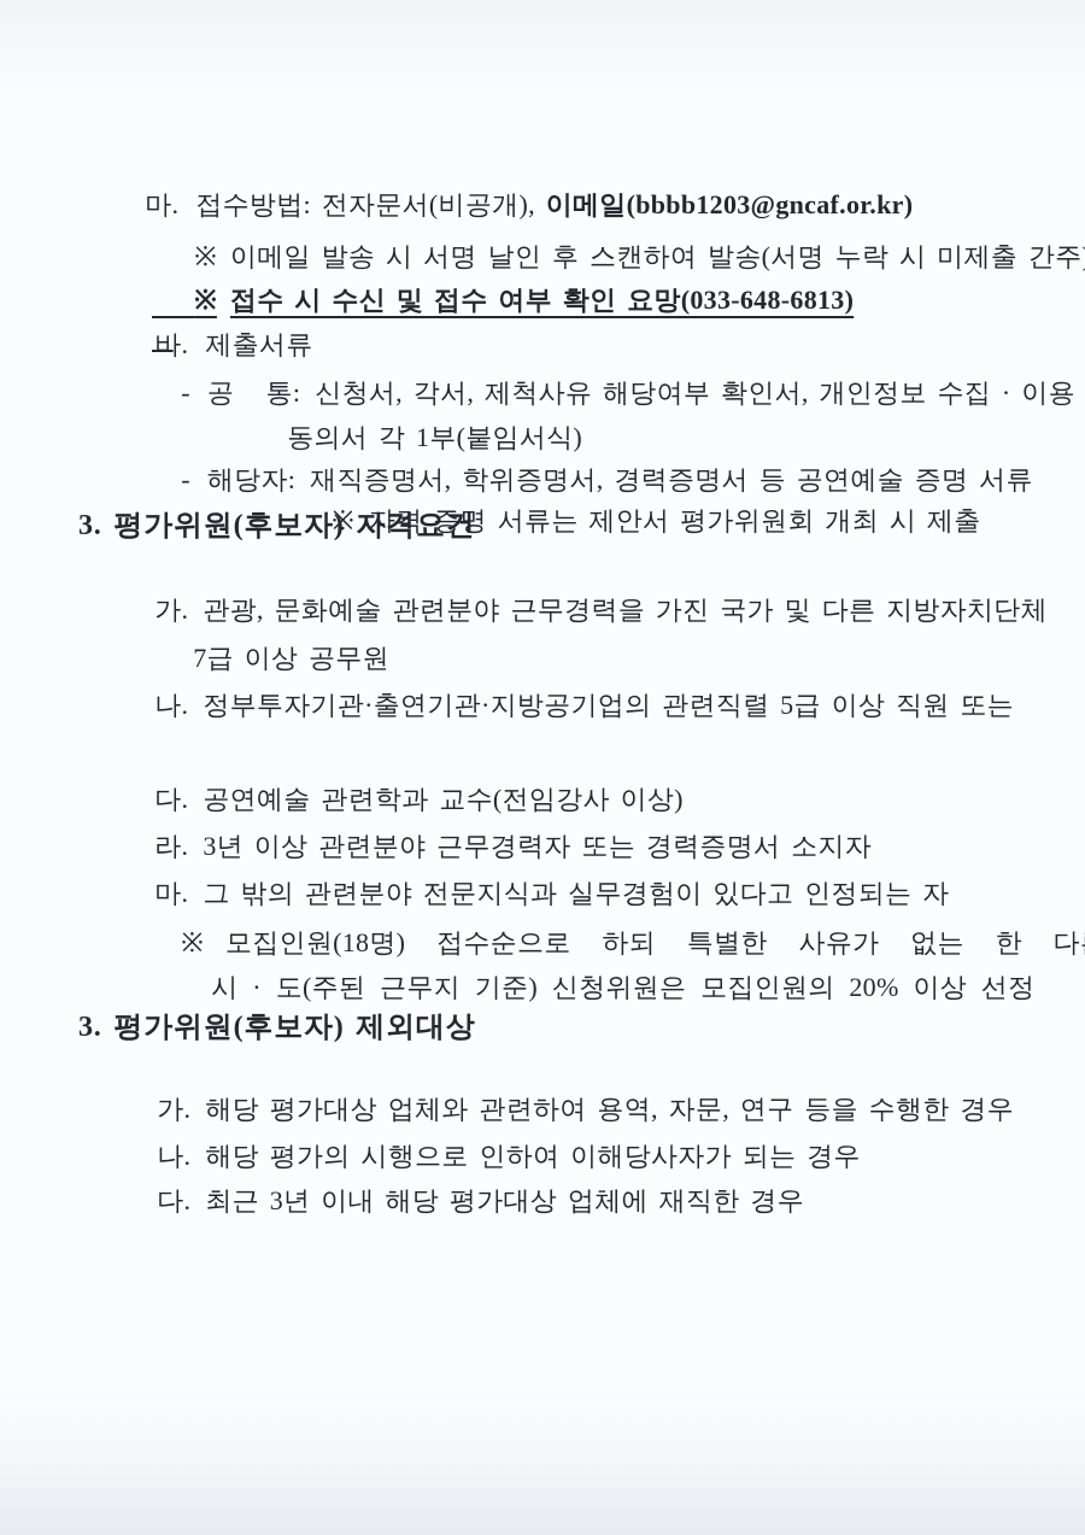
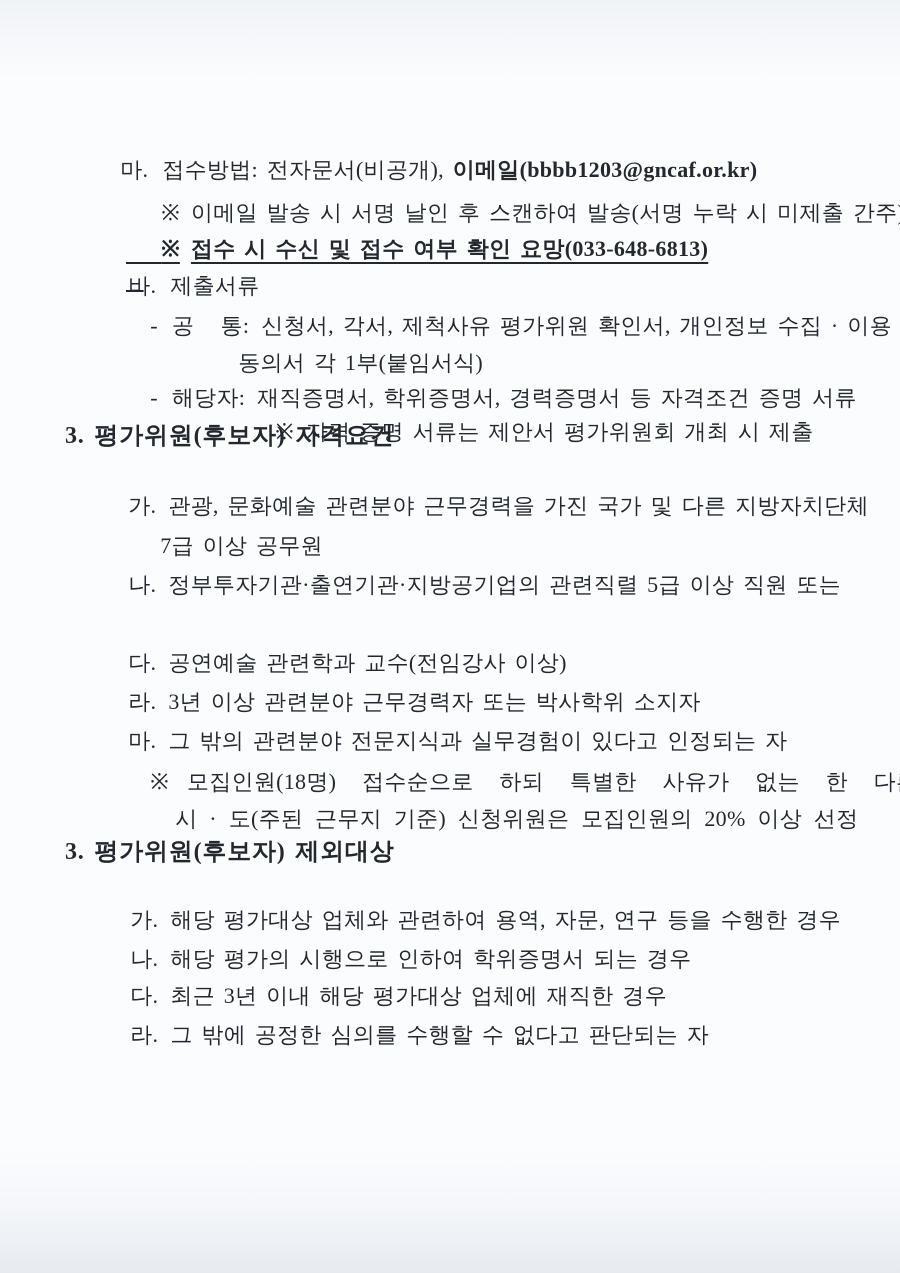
  마. 접수방법: 전자문서(비공개), 이메일(bbbb1203@gncaf.or.kr)
  ※ 이메일 발송 시 서명 날인 후 스캔하여 발송(서명 누락 시 미제출 간주
  ※ 접수 시 수신 및 접수 여부 확인 요망(033-648-6813)
  바. 제출서류
- - 공 통: 신청서, 각서, 제척사유 해당여부 확인서, 개인정보 수집 · 이용
+ - 공 통: 신청서, 각서, 제척사유 평가위원 확인서, 개인정보 수집 · 이용
  동의서 각 1부(붙임서식)
- - 해당자: 재직증명서, 학위증명서, 경력증명서 등 공연예술 증명 서류
+ - 해당자: 재직증명서, 학위증명서, 경력증명서 등 자격조건 증명 서류
  ※ 자격 증명 서류는 제안서 평가위원회 개최 시 제출
  3. 평가위원(후보자) 자격요건
  가. 관광, 문화예술 관련분야 근무경력을 가진 국가 및 다른 지방자치단체
  7급 이상 공무원
  나. 정부투자기관·출연기관·지방공기업의 관련직렬 5급 이상 직원 또는
  다. 공연예술 관련학과 교수(전임강사 이상)
- 라. 3년 이상 관련분야 근무경력자 또는 경력증명서 소지자
+ 라. 3년 이상 관련분야 근무경력자 또는 박사학위 소지자
  마. 그 밖의 관련분야 전문지식과 실무경험이 있다고 인정되는 자
  ※ 모집인원(18명) 접수순으로 하되 특별한 사유가 없는 한 다
  시 · 도(주된 근무지 기준) 신청위원은 모집인원의 20% 이상 선정
  3. 평가위원(후보자) 제외대상
  가. 해당 평가대상 업체와 관련하여 용역, 자문, 연구 등을 수행한 경우
- 나. 해당 평가의 시행으로 인하여 이해당사자가 되는 경우
+ 나. 해당 평가의 시행으로 인하여 학위증명서 되는 경우
  다. 최근 3년 이내 해당 평가대상 업체에 재직한 경우
+ 라. 그 밖에 공정한 심의를 수행할 수 없다고 판단되는 자
